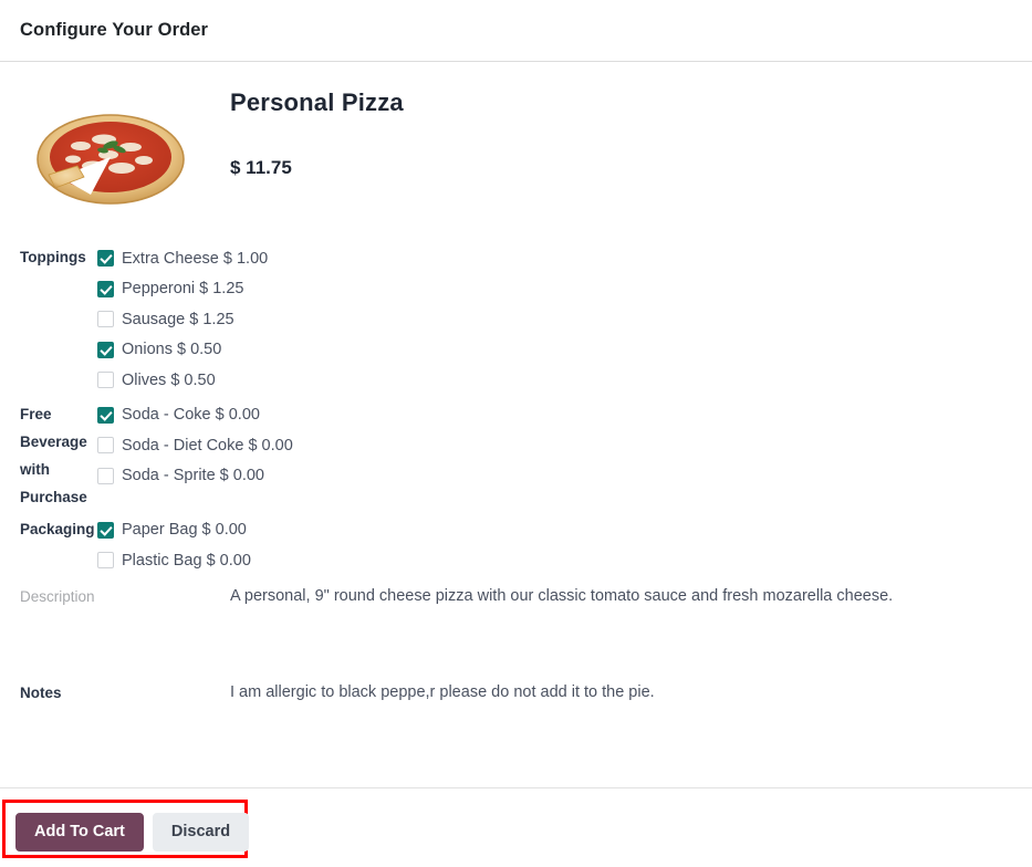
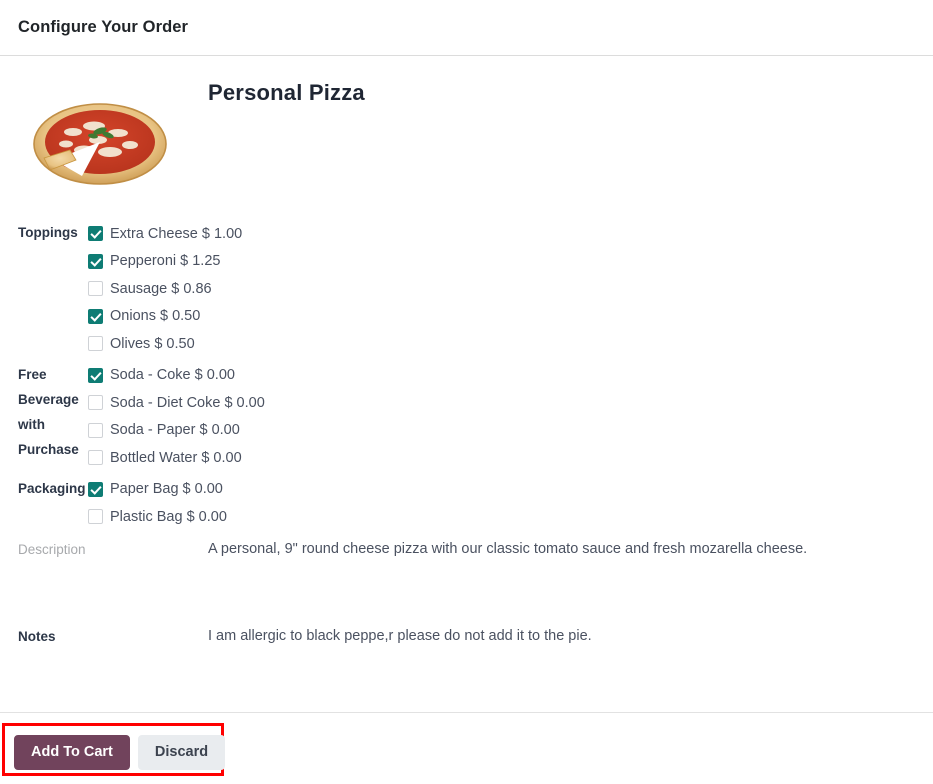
  Configure Your Order
  Personal Pizza
- $ 11.75
  Toppings
  Extra Cheese $ 1.00
  Pepperoni $ 1.25
- Sausage $ 1.25
+ Sausage $ 0.86
  Onions $ 0.50
  Olives $ 0.50
  Free Beverage with Purchase
  Soda - Coke $ 0.00
  Soda - Diet Coke $ 0.00
- Soda - Sprite $ 0.00
+ Soda - Paper $ 0.00
+ Bottled Water $ 0.00
  Packaging
  Paper Bag $ 0.00
  Plastic Bag $ 0.00
  Description
  A personal, 9" round cheese pizza with our classic tomato sauce and fresh mozarella cheese.
  Notes
  I am allergic to black peppe,r please do not add it to the pie.
  Add To Cart
  Discard
